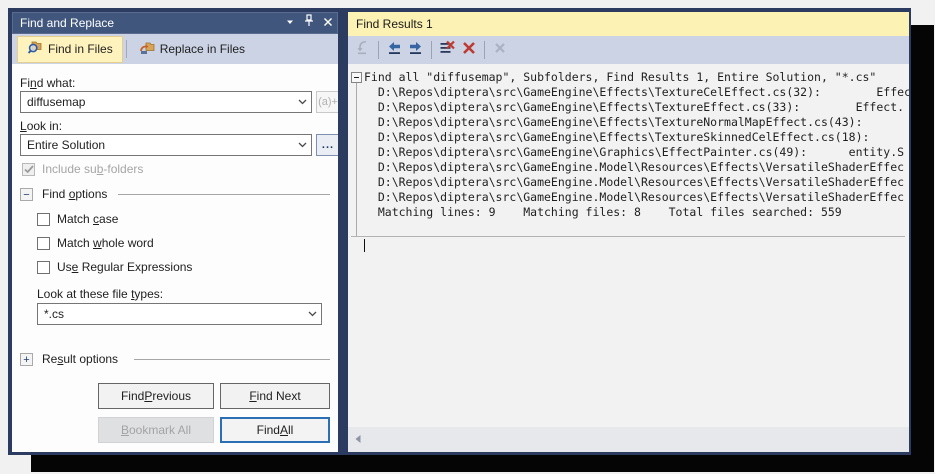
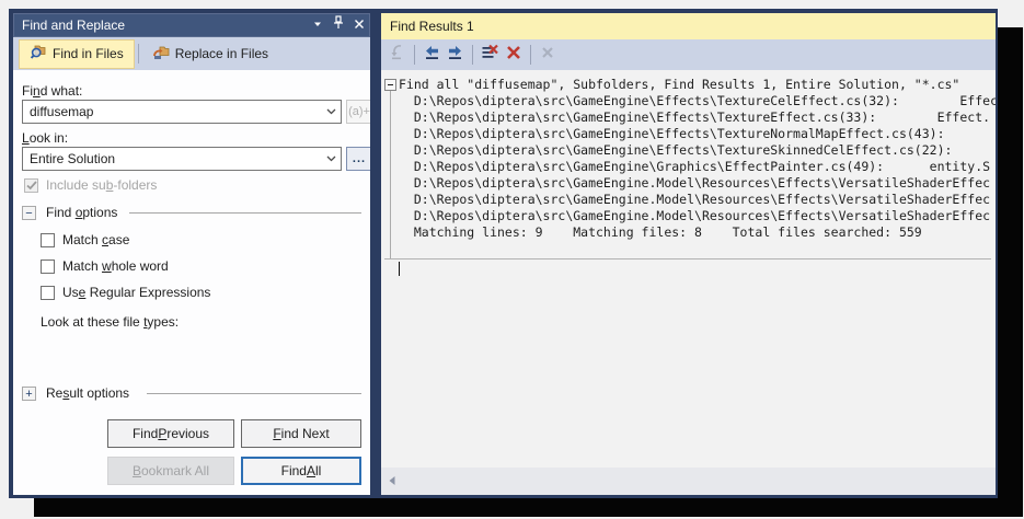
  Find and Replace
  Find in Files
  Replace in Files
  Find what:
  diffusemap
  (a)+
  Look in:
  Entire Solution
  ...
  Include sub-folders
  −
  Find options
  Match case
  Match whole word
  Use Regular Expressions
  Look at these file types:
- *.cs
  +
  Result options
  Find
  P
  revious
  F
  ind Next
  B
  ookmark All
  Find
  A
  ll
  Find Results 1
  Find all "diffusemap", Subfolders, Find Results 1, Entire Solution, "*.cs"
  D:\Repos\diptera\src\GameEngine\Effects\TextureCelEffect.cs(32): Effec
  D:\Repos\diptera\src\GameEngine\Effects\TextureEffect.cs(33): Effect.
  D:\Repos\diptera\src\GameEngine\Effects\TextureNormalMapEffect.cs(43):
- D:\Repos\diptera\src\GameEngine\Effects\TextureSkinnedCelEffect.cs(18):
+ D:\Repos\diptera\src\GameEngine\Effects\TextureSkinnedCelEffect.cs(22):
  D:\Repos\diptera\src\GameEngine\Graphics\EffectPainter.cs(49): entity.S
  D:\Repos\diptera\src\GameEngine.Model\Resources\Effects\VersatileShaderEffec
  D:\Repos\diptera\src\GameEngine.Model\Resources\Effects\VersatileShaderEffec
  D:\Repos\diptera\src\GameEngine.Model\Resources\Effects\VersatileShaderEffec
  Matching lines: 9 Matching files: 8 Total files searched: 559
